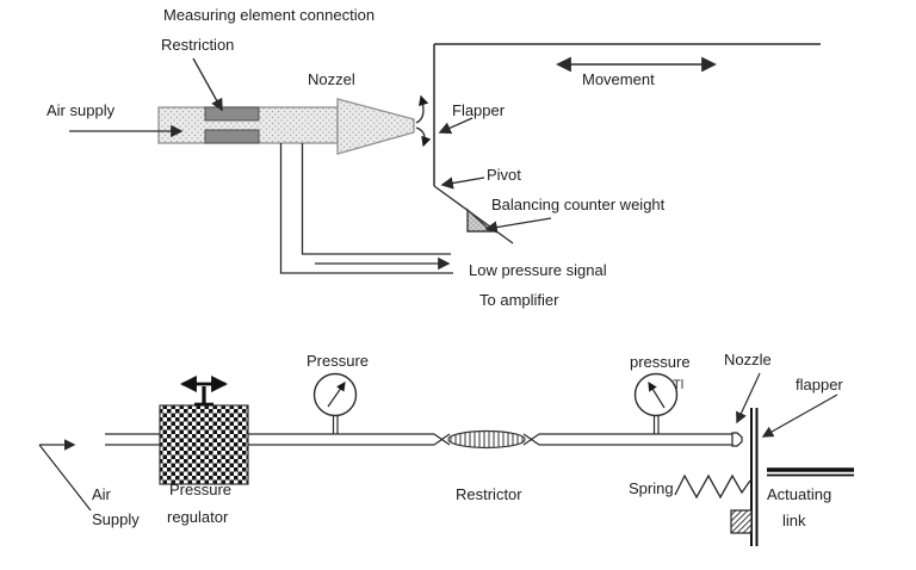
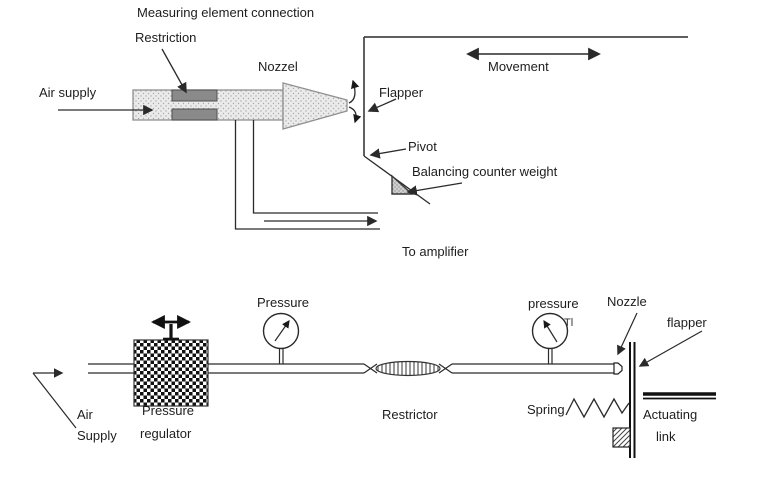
  Measuring element connection
  Restriction
  Air supply
  Nozzel
  Flapper
  Movement
  Pivot
  Balancing counter weight
- Low pressure signal
  To amplifier
  Air
  Supply
  Pressure
  regulator
  Pressure
  pressure
  Tl
  Restrictor
  Nozzle
  flapper
  Spring
  Actuating
  link
